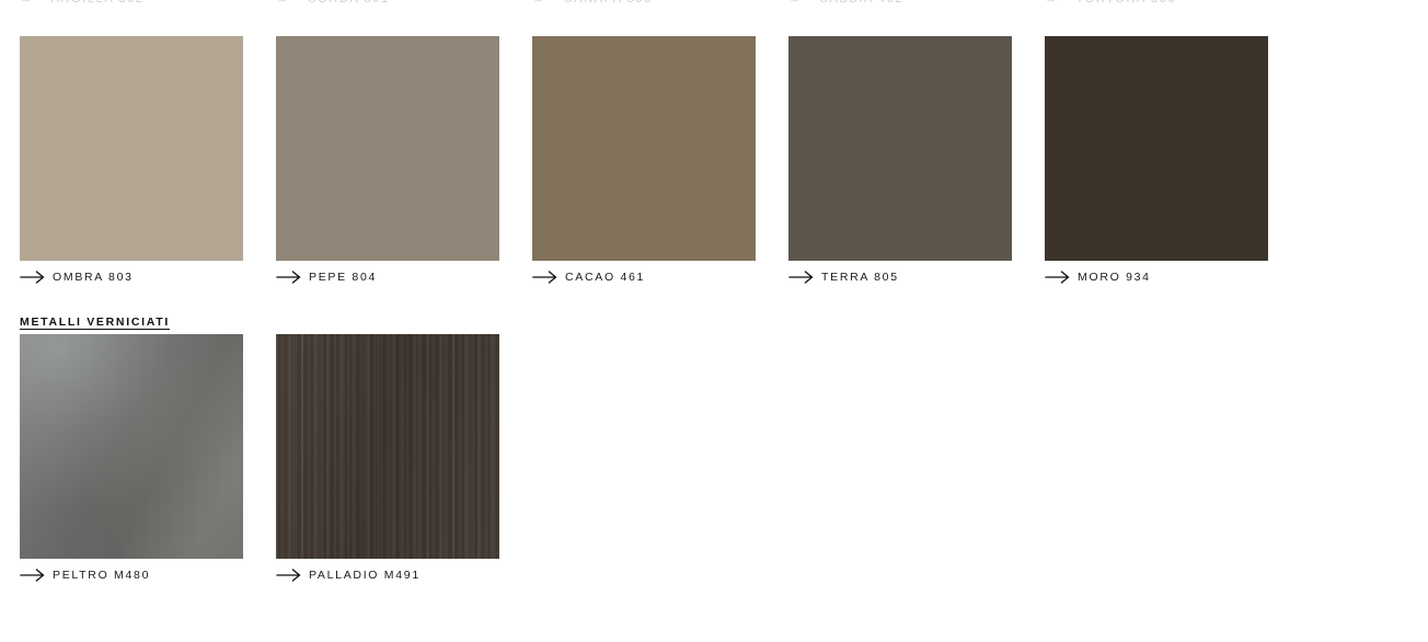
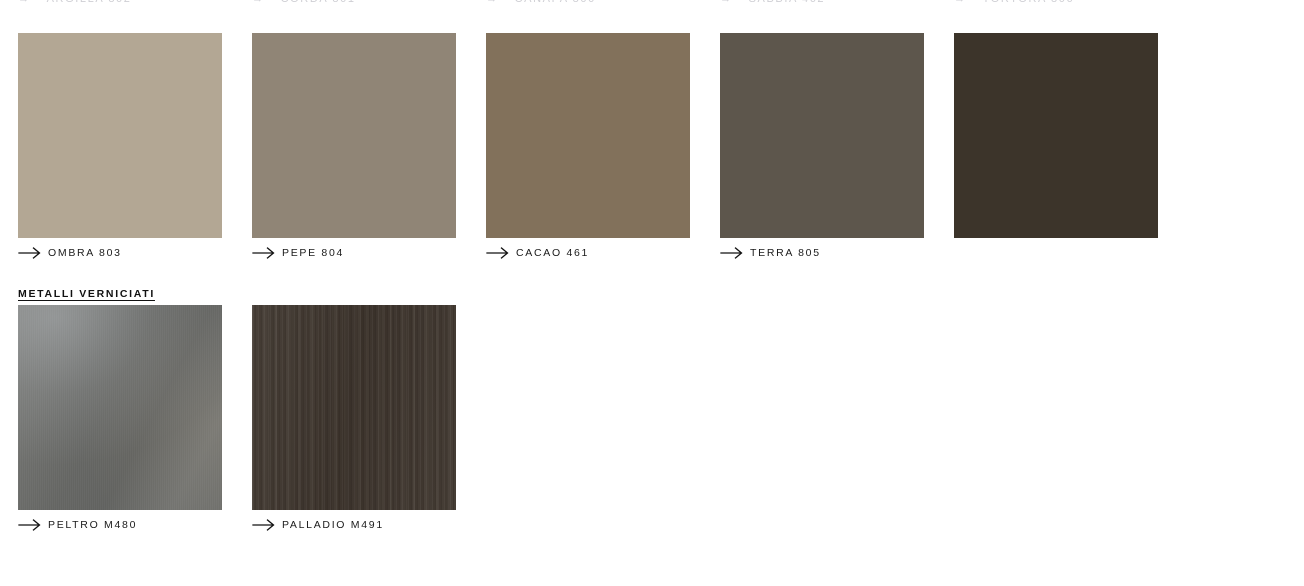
  OMBRA 803
  PEPE 804
  CACAO 461
  TERRA 805
- MORO 934
  METALLI VERNICIATI
  PELTRO M480
  PALLADIO M491
